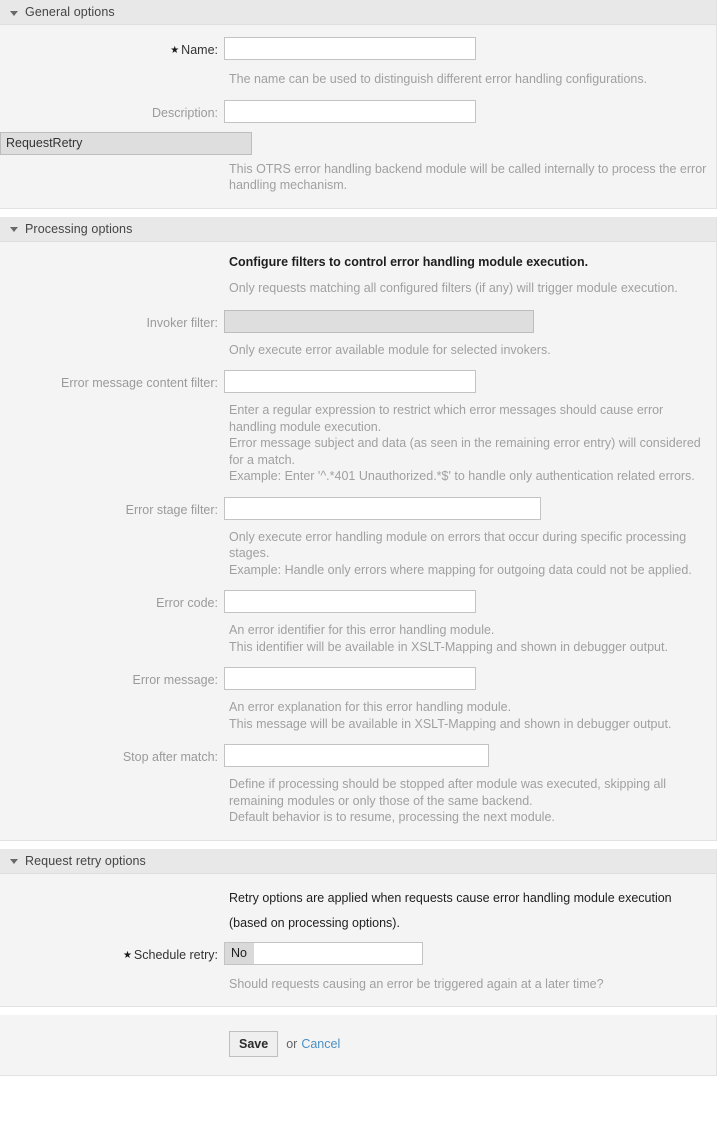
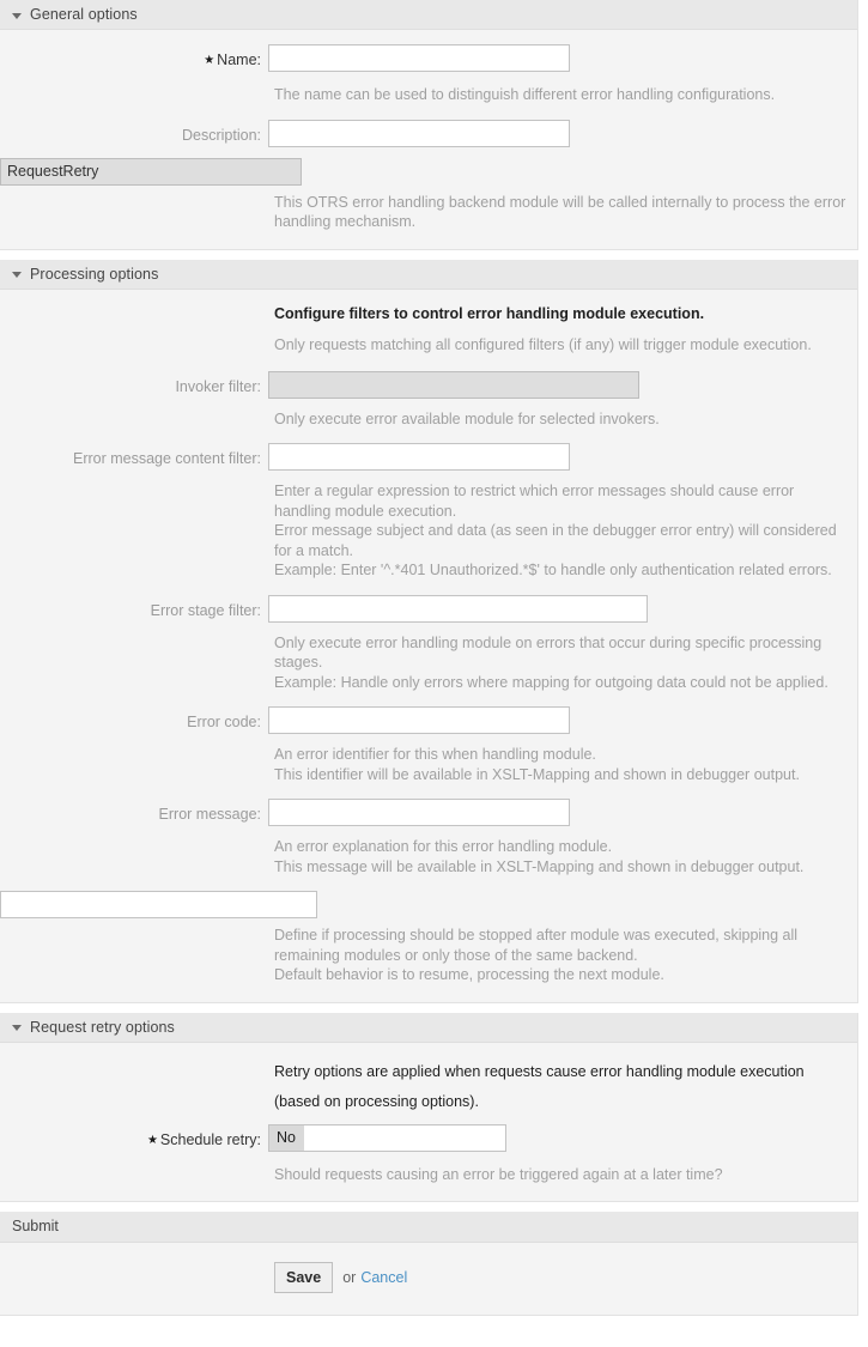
  General options
  ★ Name:
  The name can be used to distinguish different error handling configurations.
  Description:
  RequestRetry
  This OTRS error handling backend module will be called internally to process the error handling mechanism.
  Processing options
  Configure filters to control error handling module execution.
  Only requests matching all configured filters (if any) will trigger module execution.
  Invoker filter:
  Only execute error available module for selected invokers.
  Error message content filter:
  Enter a regular expression to restrict which error messages should cause error handling module execution.
- Error message subject and data (as seen in the remaining error entry) will considered for a match.
+ Error message subject and data (as seen in the debugger error entry) will considered for a match.
  Example: Enter '^.*401 Unauthorized.*$' to handle only authentication related errors.
  Error stage filter:
  Only execute error handling module on errors that occur during specific processing stages.
  Example: Handle only errors where mapping for outgoing data could not be applied.
  Error code:
- An error identifier for this error handling module.
+ An error identifier for this when handling module.
  This identifier will be available in XSLT-Mapping and shown in debugger output.
  Error message:
  An error explanation for this error handling module.
  This message will be available in XSLT-Mapping and shown in debugger output.
- Stop after match:
  Define if processing should be stopped after module was executed, skipping all remaining modules or only those of the same backend.
  Default behavior is to resume, processing the next module.
  Request retry options
  Retry options are applied when requests cause error handling module execution (based on processing options).
  ★ Schedule retry:
  No
  Should requests causing an error be triggered again at a later time?
+ Submit
  Save
  or
  Cancel
